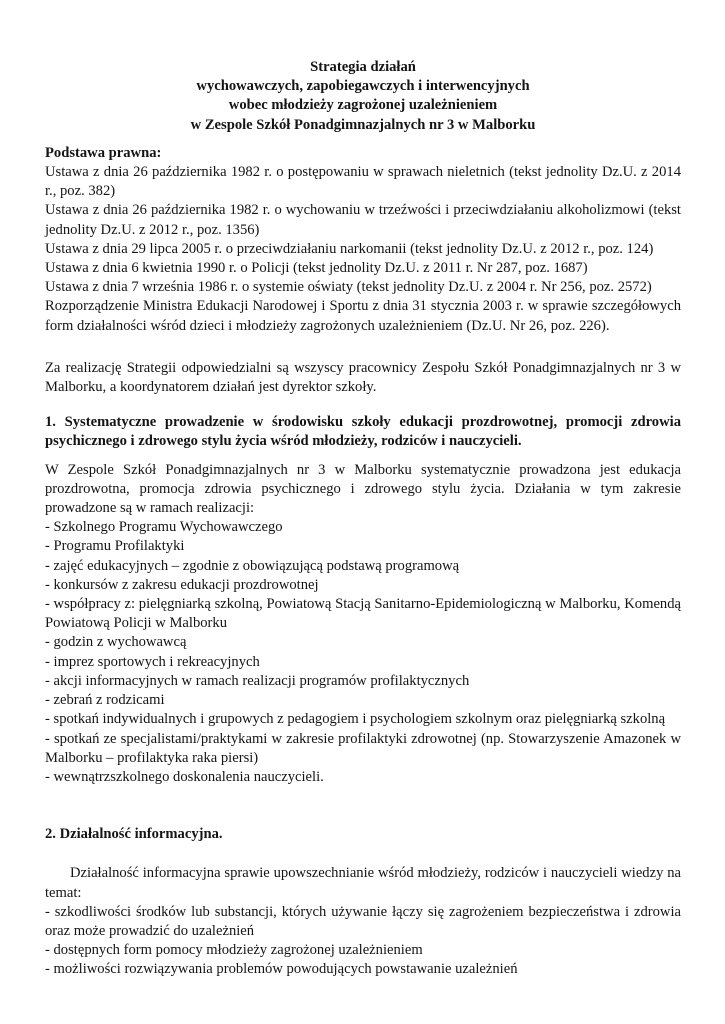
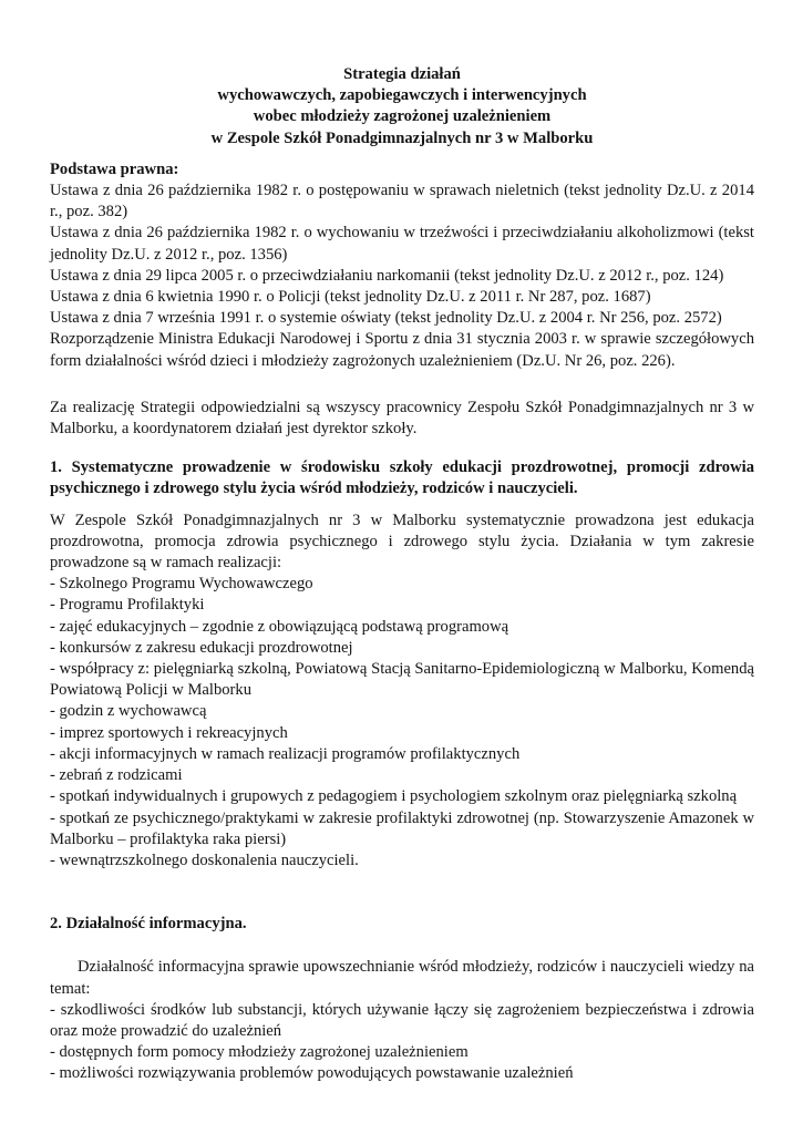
  Strategia działań
  wychowawczych, zapobiegawczych i interwencyjnych
  wobec młodzieży zagrożonej uzależnieniem
  w Zespole Szkół Ponadgimnazjalnych nr 3 w Malborku
  Podstawa prawna:
  Ustawa z dnia 26 października 1982 r. o postępowaniu w sprawach nieletnich (tekst jednolity Dz.U. z 2014 r., poz. 382)
  Ustawa z dnia 26 października 1982 r. o wychowaniu w trzeźwości i przeciwdziałaniu alkoholizmowi (tekst jednolity Dz.U. z 2012 r., poz. 1356)
  Ustawa z dnia 29 lipca 2005 r. o przeciwdziałaniu narkomanii (tekst jednolity Dz.U. z 2012 r., poz. 124)
  Ustawa z dnia 6 kwietnia 1990 r. o Policji (tekst jednolity Dz.U. z 2011 r. Nr 287, poz. 1687)
- Ustawa z dnia 7 września 1986 r. o systemie oświaty (tekst jednolity Dz.U. z 2004 r. Nr 256, poz. 2572)
+ Ustawa z dnia 7 września 1991 r. o systemie oświaty (tekst jednolity Dz.U. z 2004 r. Nr 256, poz. 2572)
  Rozporządzenie Ministra Edukacji Narodowej i Sportu z dnia 31 stycznia 2003 r. w sprawie szczegółowych form działalności wśród dzieci i młodzieży zagrożonych uzależnieniem (Dz.U. Nr 26, poz. 226).
  Za realizację Strategii odpowiedzialni są wszyscy pracownicy Zespołu Szkół Ponadgimnazjalnych nr 3 w Malborku, a koordynatorem działań jest dyrektor szkoły.
  1. Systematyczne prowadzenie w środowisku szkoły edukacji prozdrowotnej, promocji zdrowia psychicznego i zdrowego stylu życia wśród młodzieży, rodziców i nauczycieli.
  W Zespole Szkół Ponadgimnazjalnych nr 3 w Malborku systematycznie prowadzona jest edukacja prozdrowotna, promocja zdrowia psychicznego i zdrowego stylu życia. Działania w tym zakresie prowadzone są w ramach realizacji:
  - Szkolnego Programu Wychowawczego
  - Programu Profilaktyki
  - zajęć edukacyjnych – zgodnie z obowiązującą podstawą programową
  - konkursów z zakresu edukacji prozdrowotnej
  - współpracy z: pielęgniarką szkolną, Powiatową Stacją Sanitarno-Epidemiologiczną w Malborku, Komendą Powiatową Policji w Malborku
  - godzin z wychowawcą
  - imprez sportowych i rekreacyjnych
  - akcji informacyjnych w ramach realizacji programów profilaktycznych
  - zebrań z rodzicami
  - spotkań indywidualnych i grupowych z pedagogiem i psychologiem szkolnym oraz pielęgniarką szkolną
- - spotkań ze specjalistami/praktykami w zakresie profilaktyki zdrowotnej (np. Stowarzyszenie Amazonek w Malborku – profilaktyka raka piersi)
+ - spotkań ze psychicznego/praktykami w zakresie profilaktyki zdrowotnej (np. Stowarzyszenie Amazonek w Malborku – profilaktyka raka piersi)
  - wewnątrzszkolnego doskonalenia nauczycieli.
  2. Działalność informacyjna.
  Działalność informacyjna sprawie upowszechnianie wśród młodzieży, rodziców i nauczycieli wiedzy na temat:
  - szkodliwości środków lub substancji, których używanie łączy się zagrożeniem bezpieczeństwa i zdrowia oraz może prowadzić do uzależnień
  - dostępnych form pomocy młodzieży zagrożonej uzależnieniem
  - możliwości rozwiązywania problemów powodujących powstawanie uzależnień
